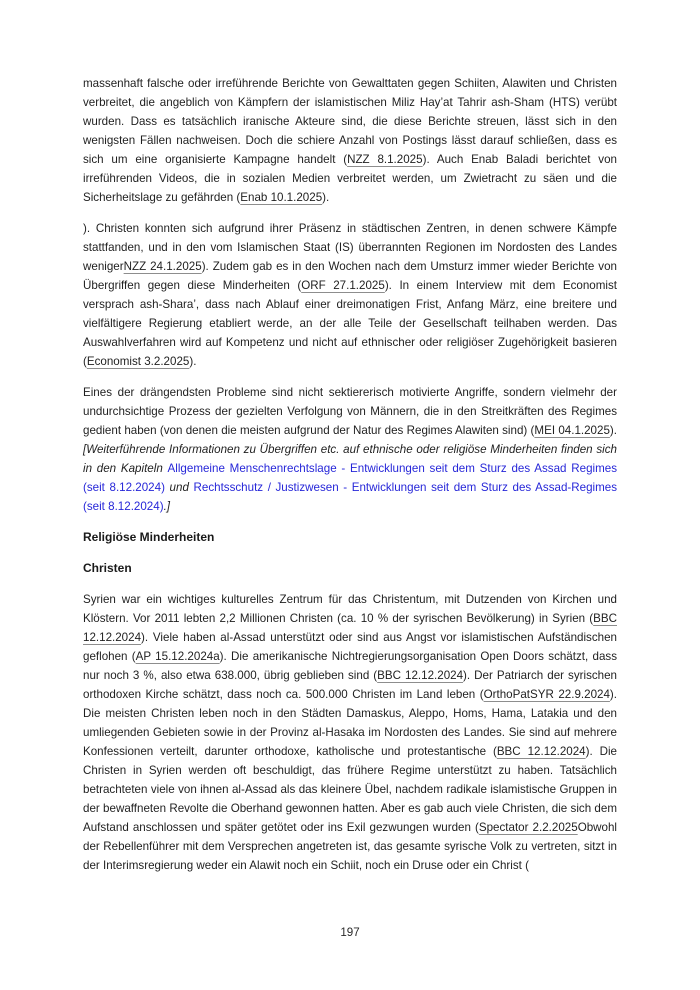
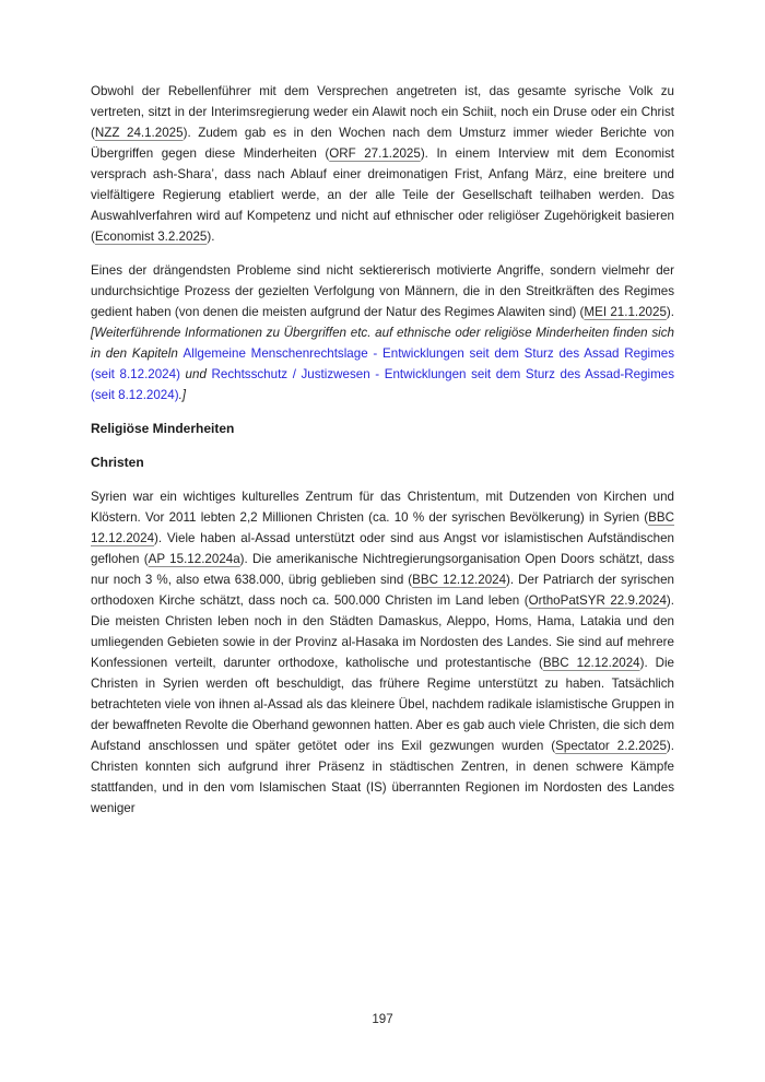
- massenhaft falsche oder irreführende Berichte von Gewalttaten gegen Schiiten, Alawiten und Christen verbreitet, die angeblich von Kämpfern der islamistischen Miliz Hay’at Tahrir ash-Sham (HTS) verübt wurden. Dass es tatsächlich iranische Akteure sind, die diese Berichte streuen, lässt sich in den wenigsten Fällen nachweisen. Doch die schiere Anzahl von Postings lässt darauf schließen, dass es sich um eine organisierte Kampagne handelt (NZZ 8.1.2025). Auch Enab Baladi berichtet von irreführenden Videos, die in sozialen Medien verbreitet werden, um Zwietracht zu säen und die Sicherheitslage zu gefährden (Enab 10.1.2025).
- ). Christen konnten sich aufgrund ihrer Präsenz in städtischen Zentren, in denen schwere Kämpfe stattfanden, und in den vom Islamischen Staat (IS) überrannten Regionen im Nordosten des Landes wenigerNZZ 24.1.2025). Zudem gab es in den Wochen nach dem Umsturz immer wieder Berichte von Übergriffen gegen diese Minderheiten (ORF 27.1.2025). In einem Interview mit dem Economist versprach ash-Shara’, dass nach Ablauf einer dreimonatigen Frist, Anfang März, eine breitere und vielfältigere Regierung etabliert werde, an der alle Teile der Gesellschaft teilhaben werden. Das Auswahlverfahren wird auf Kompetenz und nicht auf ethnischer oder religiöser Zugehörigkeit basieren (Economist 3.2.2025).
+ Obwohl der Rebellenführer mit dem Versprechen angetreten ist, das gesamte syrische Volk zu vertreten, sitzt in der Interimsregierung weder ein Alawit noch ein Schiit, noch ein Druse oder ein Christ (NZZ 24.1.2025). Zudem gab es in den Wochen nach dem Umsturz immer wieder Berichte von Übergriffen gegen diese Minderheiten (ORF 27.1.2025). In einem Interview mit dem Economist versprach ash-Shara’, dass nach Ablauf einer dreimonatigen Frist, Anfang März, eine breitere und vielfältigere Regierung etabliert werde, an der alle Teile der Gesellschaft teilhaben werden. Das Auswahlverfahren wird auf Kompetenz und nicht auf ethnischer oder religiöser Zugehörigkeit basieren (Economist 3.2.2025).
- Eines der drängendsten Probleme sind nicht sektiererisch motivierte Angriffe, sondern vielmehr der undurchsichtige Prozess der gezielten Verfolgung von Männern, die in den Streitkräften des Regimes gedient haben (von denen die meisten aufgrund der Natur des Regimes Alawiten sind) (MEI 04.1.2025). [Weiterführende Informationen zu Übergriffen etc. auf ethnische oder religiöse Minderheiten finden sich in den Kapiteln Allgemeine Menschenrechtslage - Entwicklungen seit dem Sturz des Assad Regimes (seit 8.12.2024) und Rechtsschutz / Justizwesen - Entwicklungen seit dem Sturz des Assad-Regimes (seit 8.12.2024).]
+ Eines der drängendsten Probleme sind nicht sektiererisch motivierte Angriffe, sondern vielmehr der undurchsichtige Prozess der gezielten Verfolgung von Männern, die in den Streitkräften des Regimes gedient haben (von denen die meisten aufgrund der Natur des Regimes Alawiten sind) (MEI 21.1.2025). [Weiterführende Informationen zu Übergriffen etc. auf ethnische oder religiöse Minderheiten finden sich in den Kapiteln Allgemeine Menschenrechtslage - Entwicklungen seit dem Sturz des Assad Regimes (seit 8.12.2024) und Rechtsschutz / Justizwesen - Entwicklungen seit dem Sturz des Assad-Regimes (seit 8.12.2024).]
  Religiöse Minderheiten
  Christen
- Syrien war ein wichtiges kulturelles Zentrum für das Christentum, mit Dutzenden von Kirchen und Klöstern. Vor 2011 lebten 2,2 Millionen Christen (ca. 10 % der syrischen Bevölkerung) in Syrien (BBC 12.12.2024). Viele haben al-Assad unterstützt oder sind aus Angst vor islamistischen Aufständischen geflohen (AP 15.12.2024a). Die amerikanische Nichtregierungsorganisation Open Doors schätzt, dass nur noch 3 %, also etwa 638.000, übrig geblieben sind (BBC 12.12.2024). Der Patriarch der syrischen orthodoxen Kirche schätzt, dass noch ca. 500.000 Christen im Land leben (OrthoPatSYR 22.9.2024). Die meisten Christen leben noch in den Städten Damaskus, Aleppo, Homs, Hama, Latakia und den umliegenden Gebieten sowie in der Provinz al-Hasaka im Nordosten des Landes. Sie sind auf mehrere Konfessionen verteilt, darunter orthodoxe, katholische und protestantische (BBC 12.12.2024). Die Christen in Syrien werden oft beschuldigt, das frühere Regime unterstützt zu haben. Tatsächlich betrachteten viele von ihnen al-Assad als das kleinere Übel, nachdem radikale islamistische Gruppen in der bewaffneten Revolte die Oberhand gewonnen hatten. Aber es gab auch viele Christen, die sich dem Aufstand anschlossen und später getötet oder ins Exil gezwungen wurden (Spectator 2.2.2025Obwohl der Rebellenführer mit dem Versprechen angetreten ist, das gesamte syrische Volk zu vertreten, sitzt in der Interimsregierung weder ein Alawit noch ein Schiit, noch ein Druse oder ein Christ (
+ Syrien war ein wichtiges kulturelles Zentrum für das Christentum, mit Dutzenden von Kirchen und Klöstern. Vor 2011 lebten 2,2 Millionen Christen (ca. 10 % der syrischen Bevölkerung) in Syrien (BBC 12.12.2024). Viele haben al-Assad unterstützt oder sind aus Angst vor islamistischen Aufständischen geflohen (AP 15.12.2024a). Die amerikanische Nichtregierungsorganisation Open Doors schätzt, dass nur noch 3 %, also etwa 638.000, übrig geblieben sind (BBC 12.12.2024). Der Patriarch der syrischen orthodoxen Kirche schätzt, dass noch ca. 500.000 Christen im Land leben (OrthoPatSYR 22.9.2024). Die meisten Christen leben noch in den Städten Damaskus, Aleppo, Homs, Hama, Latakia und den umliegenden Gebieten sowie in der Provinz al-Hasaka im Nordosten des Landes. Sie sind auf mehrere Konfessionen verteilt, darunter orthodoxe, katholische und protestantische (BBC 12.12.2024). Die Christen in Syrien werden oft beschuldigt, das frühere Regime unterstützt zu haben. Tatsächlich betrachteten viele von ihnen al-Assad als das kleinere Übel, nachdem radikale islamistische Gruppen in der bewaffneten Revolte die Oberhand gewonnen hatten. Aber es gab auch viele Christen, die sich dem Aufstand anschlossen und später getötet oder ins Exil gezwungen wurden (Spectator 2.2.2025). Christen konnten sich aufgrund ihrer Präsenz in städtischen Zentren, in denen schwere Kämpfe stattfanden, und in den vom Islamischen Staat (IS) überrannten Regionen im Nordosten des Landes weniger
  197
